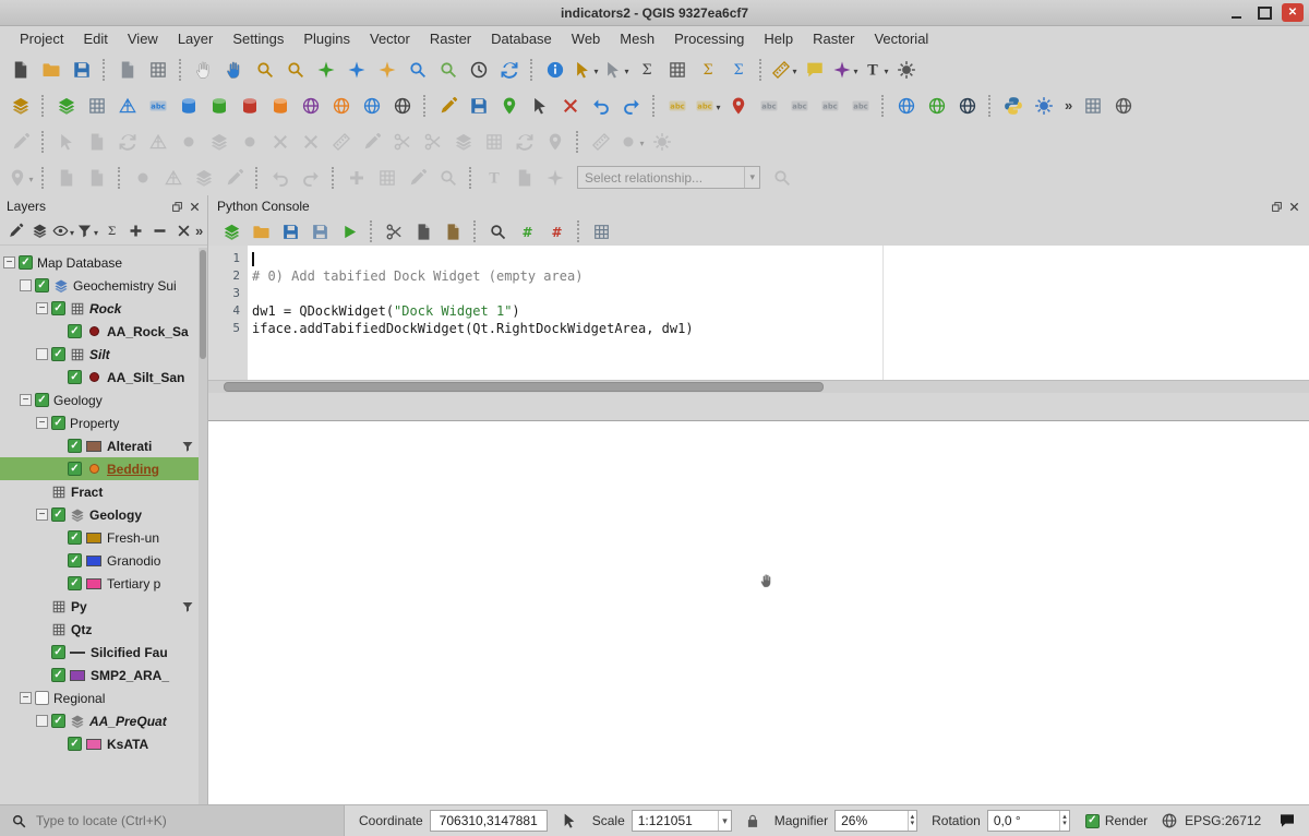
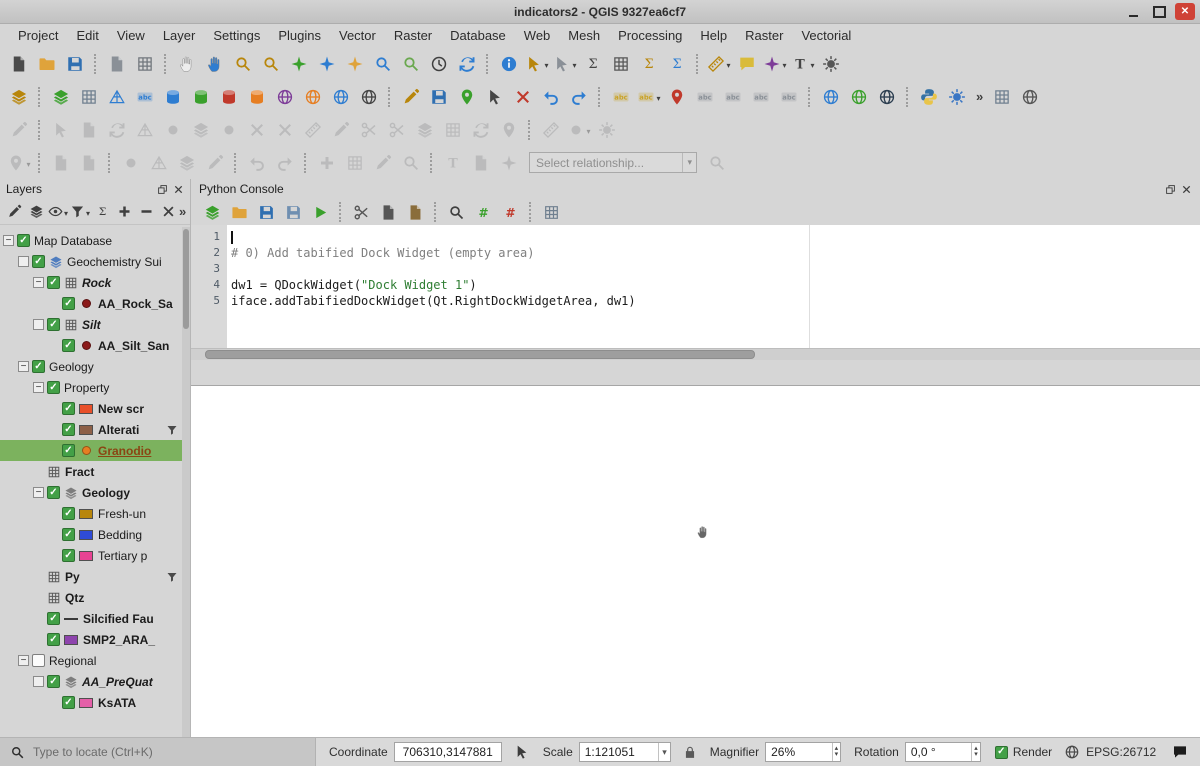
  indicators2 - QGIS 9327ea6cf7
  Project
  Edit
  View
  Layer
  Settings
  Plugins
  Vector
  Raster
  Database
  Web
  Mesh
  Processing
  Help
  Raster
  Vectorial
  Select relationship...
  Layers
  Map Database
  Geochemistry Sui
  Rock
  AA_Rock_Sa
  Silt
  AA_Silt_San
  Geology
  Property
+ New scr
  Alterati
- Bedding
+ Granodio
  Fract
  Geology
  Fresh-un
- Granodio
+ Bedding
  Tertiary p
  Py
  Qtz
  Silcified Fau
  SMP2_ARA_
  Regional
  AA_PreQuat
  KsATA
  Python Console
  1
  2
  # 0) Add tabified Dock Widget (empty area)
  3
  4
  dw1 = QDockWidget(
  "Dock Widget 1"
  )
  5
  iface.addTabifiedDockWidget(Qt.RightDockWidgetArea, dw1)
  Type to locate (Ctrl+K)
  Coordinate
  706310,3147881
  Scale
  1:121051
  Magnifier
  26%
  Rotation
  0,0 °
  Render
  EPSG:26712
